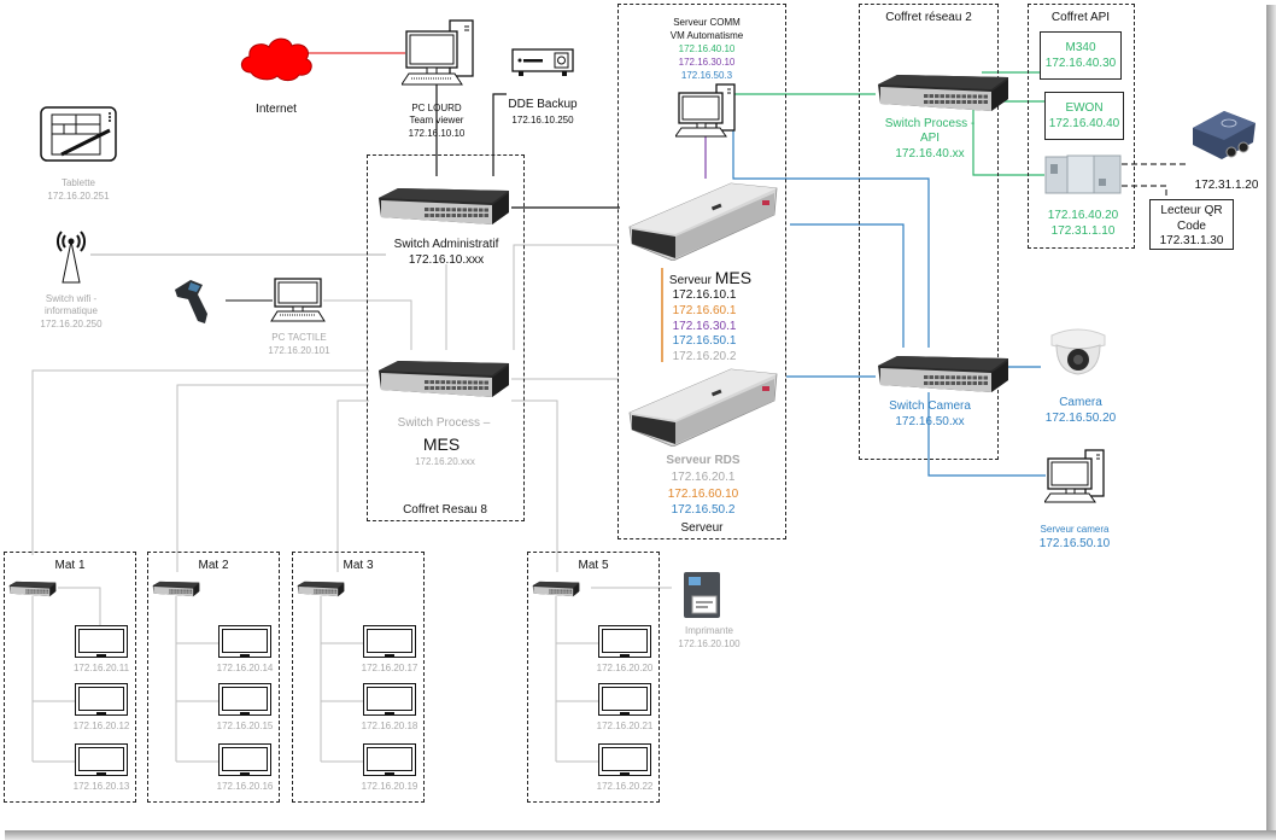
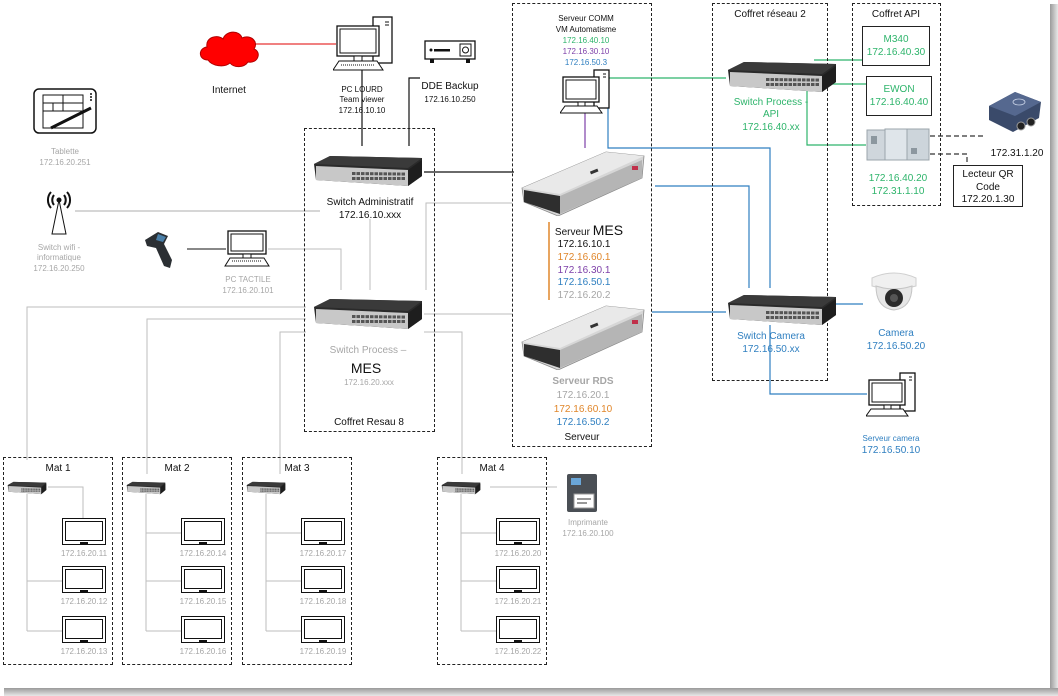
  Internet
  Tablette
  172.16.20.251
  Switch wifi -
  informatique
  172.16.20.250
  PC TACTILE
  172.16.20.101
  PC LOURD
  Team viewer
  172.16.10.10
  DDE Backup
  172.16.10.250
  Switch Administratif
  172.16.10.xxx
  Switch Process –
  MES
  172.16.20.xxx
  Coffret Resau 8
  Serveur COMM
  VM Automatisme
  172.16.40.10
  172.16.30.10
  172.16.50.3
  Serveur MES
  172.16.10.1
  172.16.60.1
  172.16.30.1
  172.16.50.1
  172.16.20.2
  Serveur RDS
  172.16.20.1
  172.16.60.10
  172.16.50.2
  Serveur
  Coffret réseau 2
  Switch Process -
  API
  172.16.40.xx
  Switch Camera
  172.16.50.xx
  Coffret API
  M340
  172.16.40.30
  EWON
  172.16.40.40
  172.16.40.20
  172.31.1.10
  172.31.1.20
  Lecteur QR
  Code
- 172.31.1.30
+ 172.20.1.30
  Camera
  172.16.50.20
  Serveur camera
  172.16.50.10
  Imprimante
  172.16.20.100
  Mat 1
  172.16.20.11
  172.16.20.12
  172.16.20.13
  Mat 2
  172.16.20.14
  172.16.20.15
  172.16.20.16
  Mat 3
  172.16.20.17
  172.16.20.18
  172.16.20.19
- Mat 5
+ Mat 4
  172.16.20.20
  172.16.20.21
  172.16.20.22
